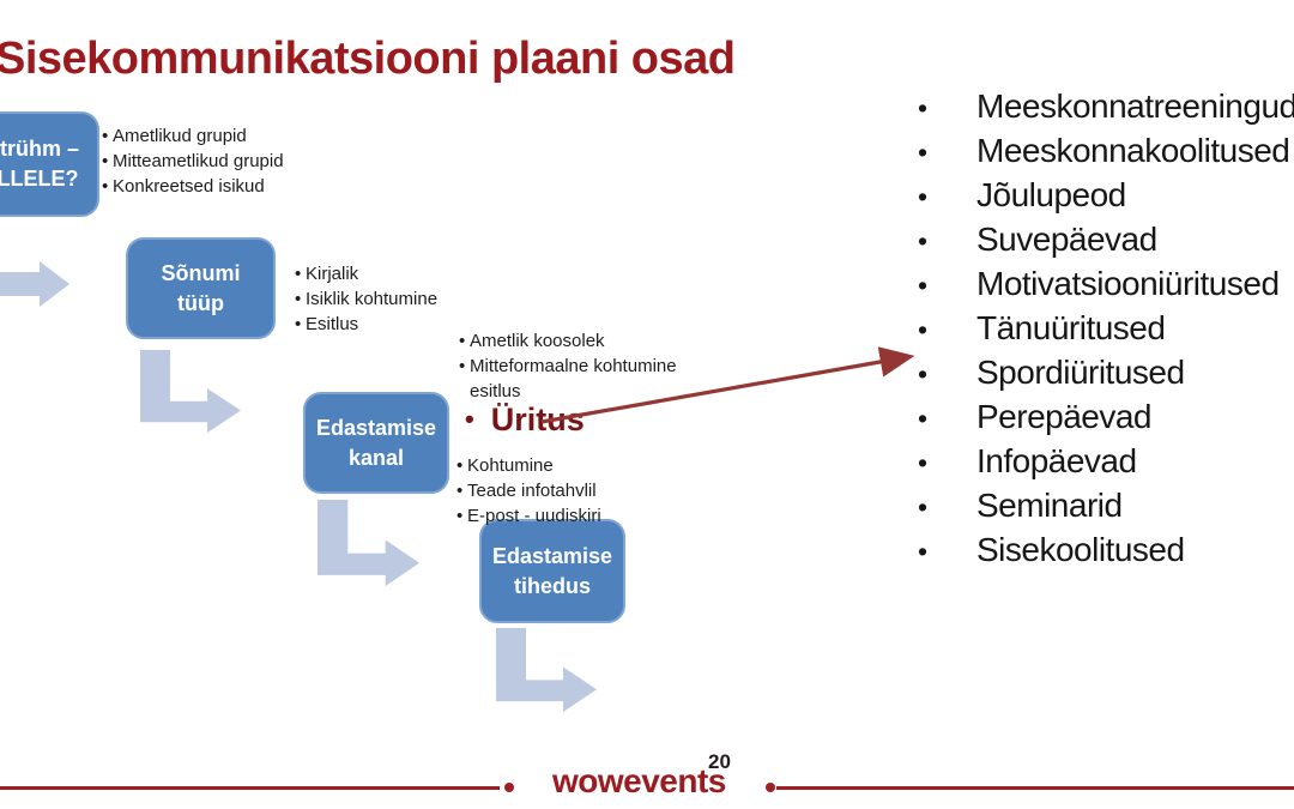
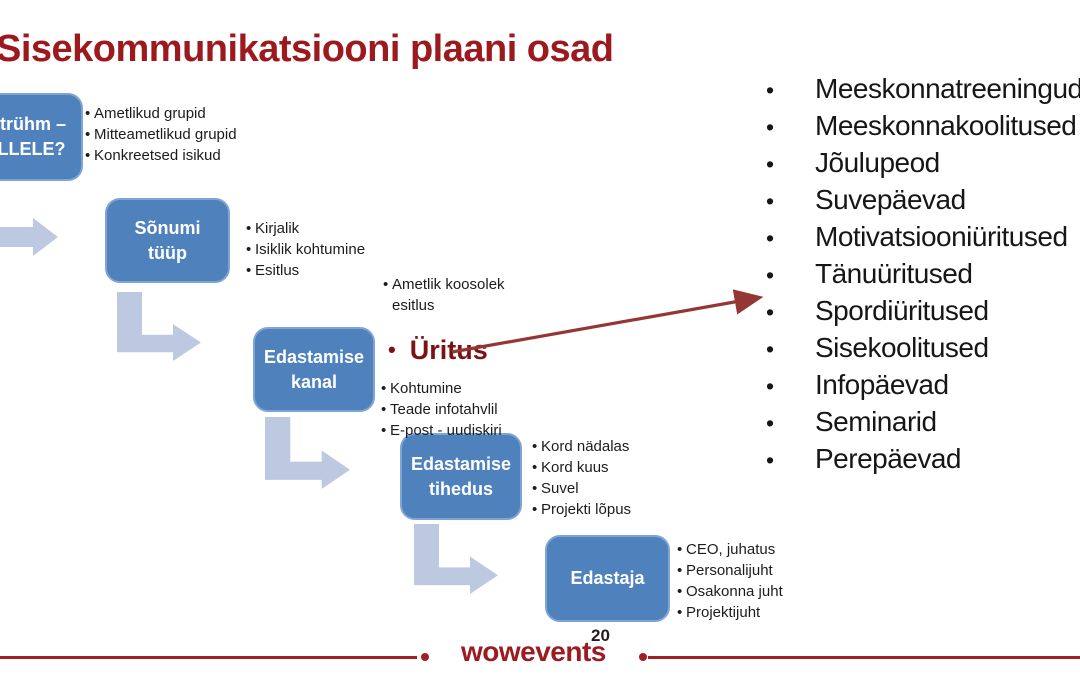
  Sisekommunikatsiooni plaani osad
  LLELE?
  Sõnumi
  tüüp
  Edastamise
  kanal
  Edastamise
  tihedus
+ Edastaja
  • Ametlikud grupid
  • Mitteametlikud grupid
  • Konkreetsed isikud
  • Kirjalik
  • Isiklik kohtumine
  • Esitlus
  • Ametlik koosolek
- • Mitteformaalne kohtumine
  esitlus
  • Ürits
  • Kohtumine
  • Teade infotahvlil
  • E-post - uudiskiri
+ • Kord nädalas
+ • Kord kuus
+ • Suvel
+ • Projekti lõpus
+ • CEO, juhatus
+ • Personalijuht
+ • Osakonna juht
+ • Projektijuht
  • Meeskonnatreeningud
  • Meeskonnakoolitused
  • Jõulupeod
  • Suvepäevad
  • Motivatsiooniüritused
  • Tänuüritused
  • Spordiüritused
- • Perepäevad
+ • Sisekoolitused
  • Infopäevad
  • Seminarid
- • Sisekoolitused
+ • Perepäevad
  wowevents
  20
